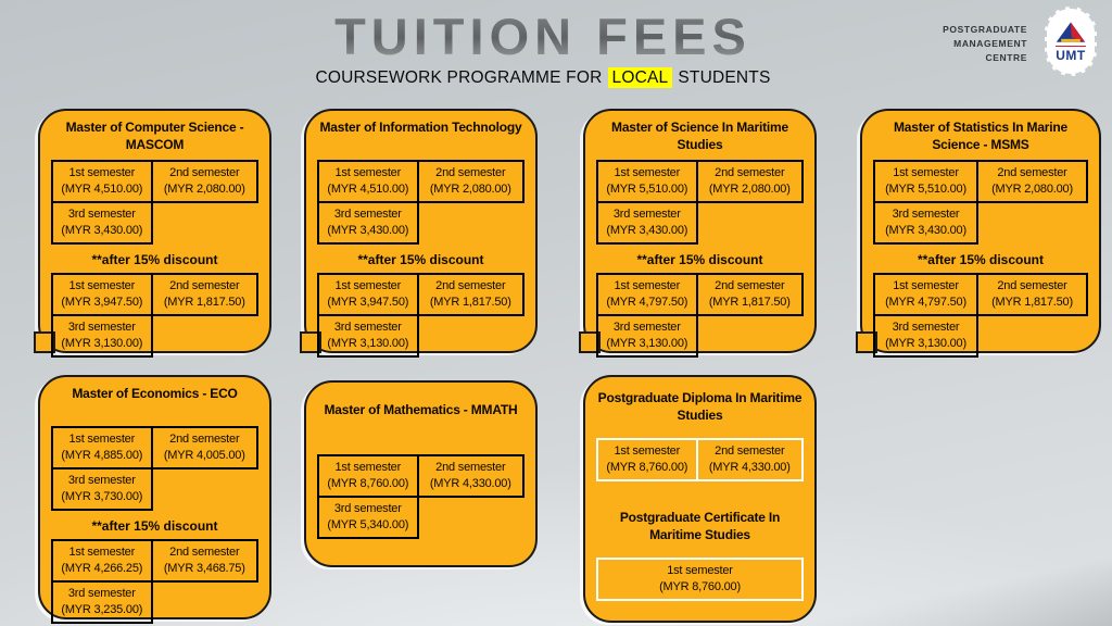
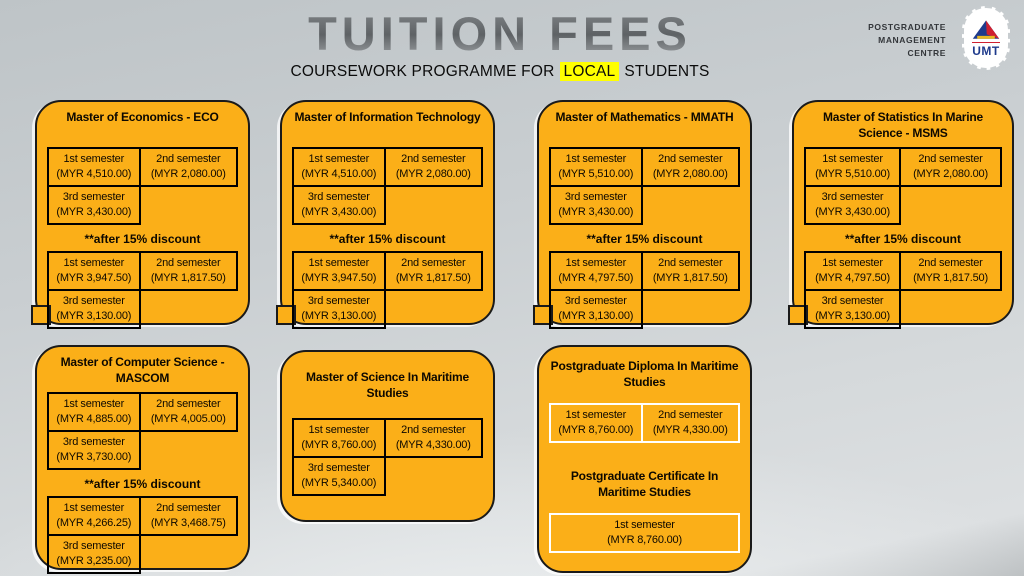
  TUITION FEES
  COURSEWORK PROGRAMME FOR LOCAL STUDENTS
  POSTGRADUATE
  MANAGEMENT
  CENTRE
  UMT
- Master of Computer Science - MASCOM
+ Master of Economics - ECO
  1st semester
  (MYR 4,510.00)
  2nd semester
  (MYR 2,080.00)
  3rd semester
  (MYR 3,430.00)
  **after 15% discount
  1st semester
  (MYR 3,947.50)
  2nd semester
  (MYR 1,817.50)
  3rd semester
  (MYR 3,130.00)
  Master of Information Technology
  1st semester
  (MYR 4,510.00)
  2nd semester
  (MYR 2,080.00)
  3rd semester
  (MYR 3,430.00)
  **after 15% discount
  1st semester
  (MYR 3,947.50)
  2nd semester
  (MYR 1,817.50)
  3rd semester
  (MYR 3,130.00)
- Master of Science In Maritime Studies
+ Master of Mathematics - MMATH
  1st semester
  (MYR 5,510.00)
  2nd semester
  (MYR 2,080.00)
  3rd semester
  (MYR 3,430.00)
  **after 15% discount
  1st semester
  (MYR 4,797.50)
  2nd semester
  (MYR 1,817.50)
  3rd semester
  (MYR 3,130.00)
  Master of Statistics In Marine Science - MSMS
  1st semester
  (MYR 5,510.00)
  2nd semester
  (MYR 2,080.00)
  3rd semester
  (MYR 3,430.00)
  **after 15% discount
  1st semester
  (MYR 4,797.50)
  2nd semester
  (MYR 1,817.50)
  3rd semester
  (MYR 3,130.00)
- Master of Economics - ECO
+ Master of Computer Science - MASCOM
  1st semester
  (MYR 4,885.00)
  2nd semester
  (MYR 4,005.00)
  3rd semester
  (MYR 3,730.00)
  **after 15% discount
  1st semester
  (MYR 4,266.25)
  2nd semester
  (MYR 3,468.75)
  3rd semester
  (MYR 3,235.00)
- Master of Mathematics - MMATH
+ Master of Science In Maritime Studies
  1st semester
  (MYR 8,760.00)
  2nd semester
  (MYR 4,330.00)
  3rd semester
  (MYR 5,340.00)
  Postgraduate Diploma In Maritime Studies
  1st semester
  (MYR 8,760.00)
  2nd semester
  (MYR 4,330.00)
  Postgraduate Certificate In Maritime Studies
  1st semester
  (MYR 8,760.00)
